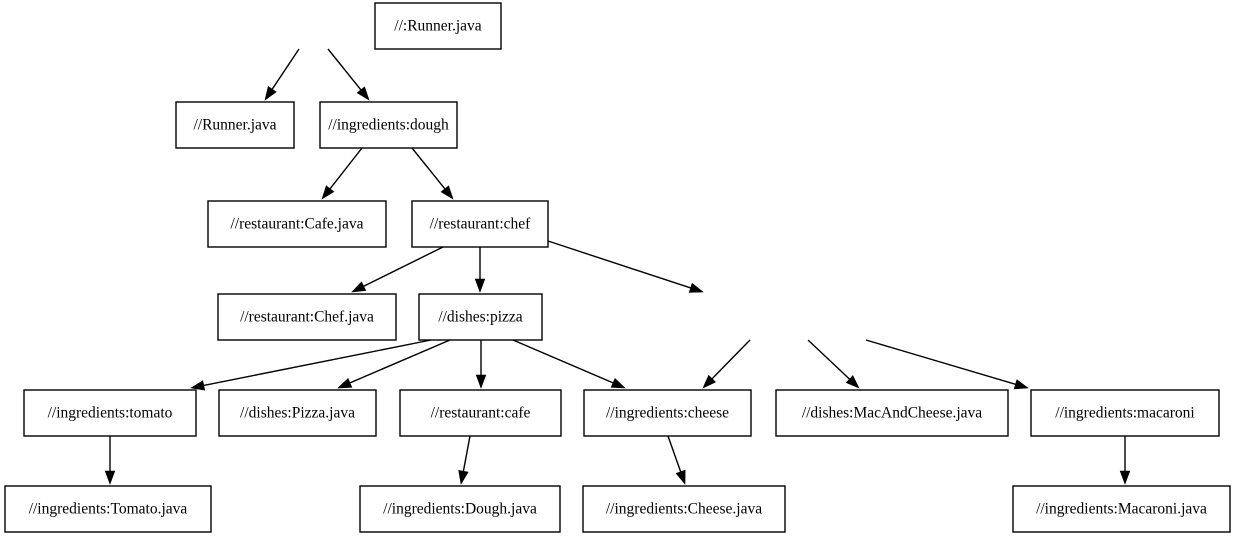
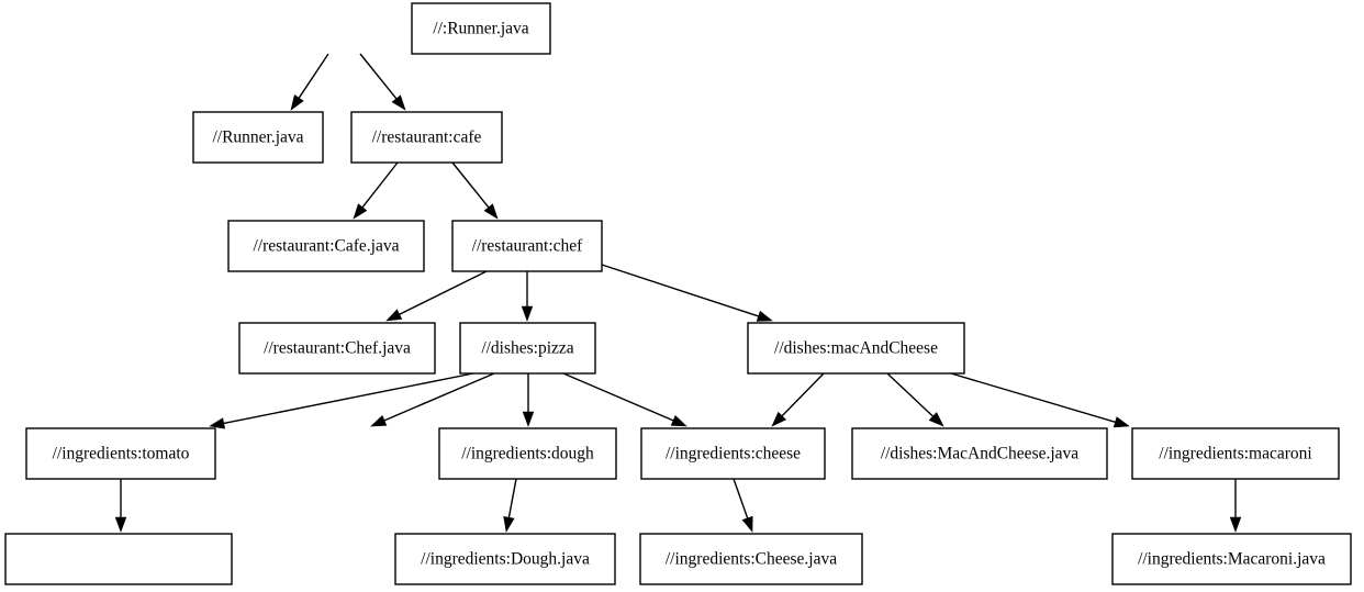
  //:Runner.java
  //Runner.java
- //ingredients:dough
+ //restaurant:cafe
  //restaurant:Cafe.java
  //restaurant:chef
  //restaurant:Chef.java
  //dishes:pizza
+ //dishes:macAndCheese
  //ingredients:tomato
- //dishes:Pizza.java
- //restaurant:cafe
+ //ingredients:dough
  //ingredients:cheese
  //dishes:MacAndCheese.java
  //ingredients:macaroni
- //ingredients:Tomato.java
  //ingredients:Dough.java
  //ingredients:Cheese.java
  //ingredients:Macaroni.java
